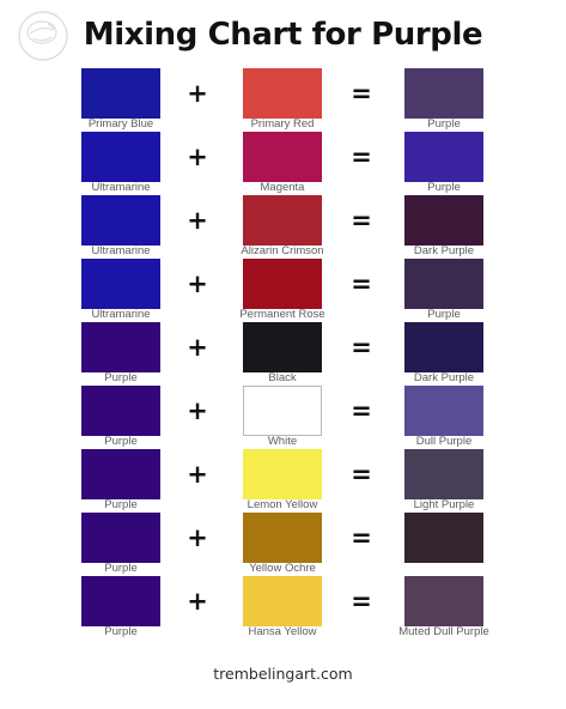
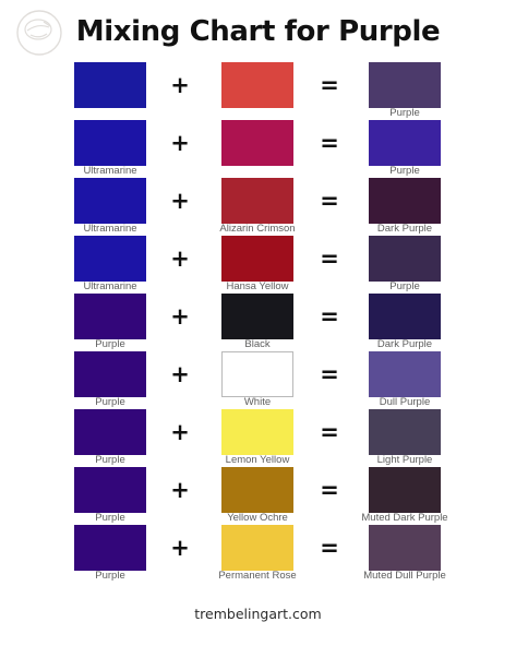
  Mixing Chart for Purple
- Primary Blue
- Primary Red
  Purple
  +
  =
  Ultramarine
- Magenta
  Purple
  +
  =
  Ultramarine
  Alizarin Crimson
  Dark Purple
  +
  =
  Ultramarine
- Permanent Rose
+ Hansa Yellow
  Purple
  +
  =
  Purple
  Black
  Dark Purple
  +
  =
  Purple
  White
  Dull Purple
  +
  =
  Purple
  Lemon Yellow
  Light Purple
  +
  =
  Purple
  Yellow Ochre
+ Muted Dark Purple
  +
  =
  Purple
- Hansa Yellow
+ Permanent Rose
  Muted Dull Purple
  +
  =
  trembelingart.com
